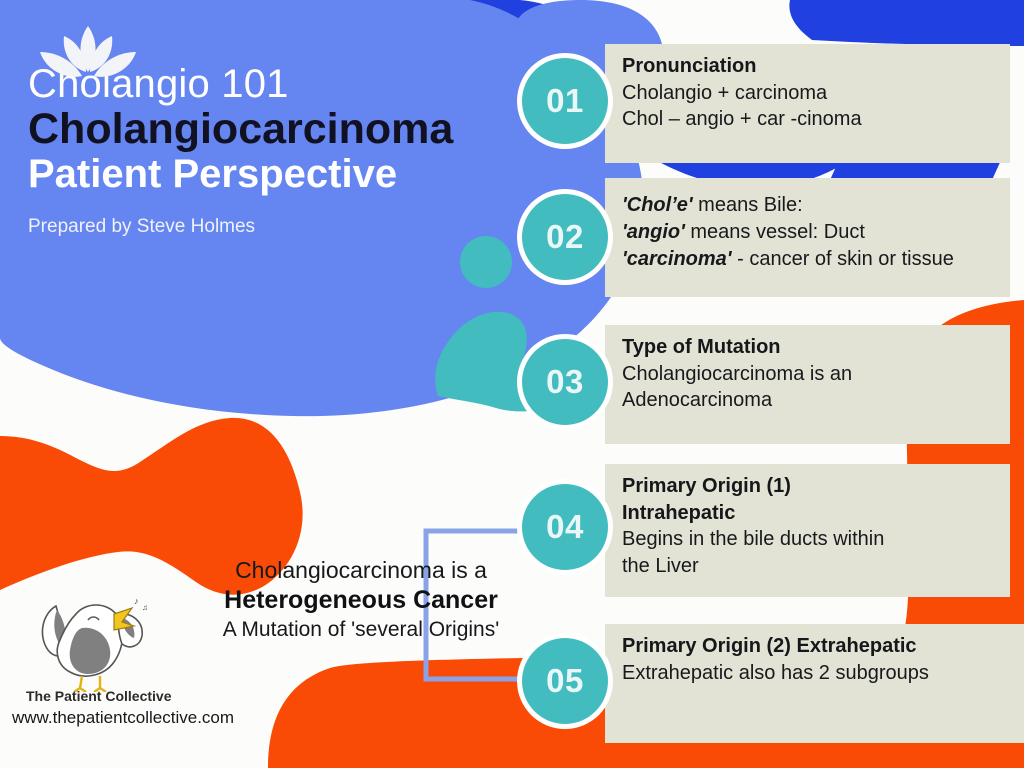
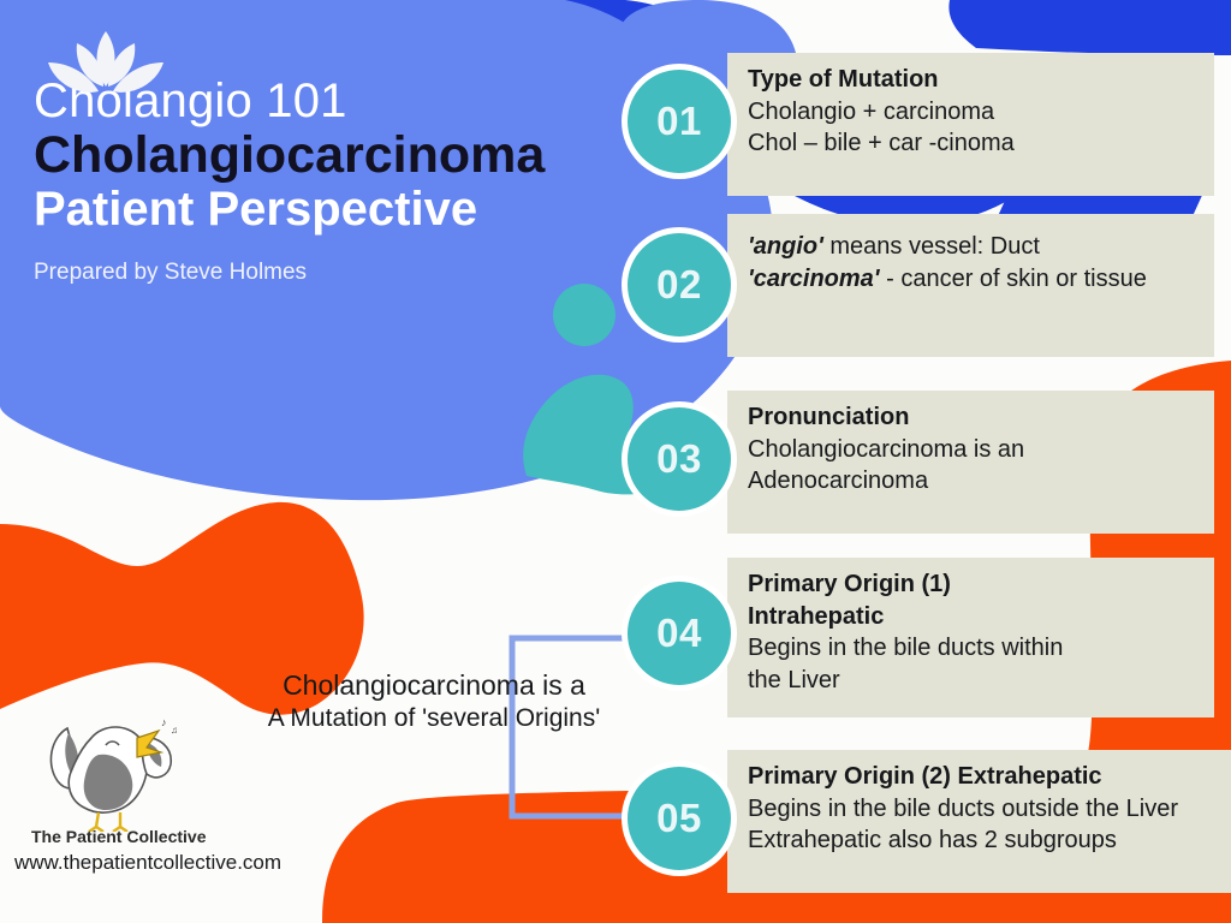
  Cholangio 101
  Cholangiocarcinoma
  Patient Perspective
  Prepared by Steve Holmes
- Pronunciation
+ Type of Mutation
  Cholangio + carcinoma
- Chol – angio + car -cinoma
+ Chol – bile + car -cinoma
  01
- 'Chol’e' means Bile:
  'angio' means vessel: Duct
  'carcinoma' - cancer of skin or tissue
  02
- Type of Mutation
+ Pronunciation
  Cholangiocarcinoma is an
  Adenocarcinoma
  03
  Primary Origin (1)
  Intrahepatic
  Begins in the bile ducts within
  the Liver
  04
  Primary Origin (2) Extrahepatic
+ Begins in the bile ducts outside the Liver
  Extrahepatic also has 2 subgroups
  05
  Cholangiocarcinoma is a
- Heterogeneous Cancer
  A Mutation of 'several Origins'
  ♪
  ♫
  The Patient Collective
  www.thepatientcollective.com
